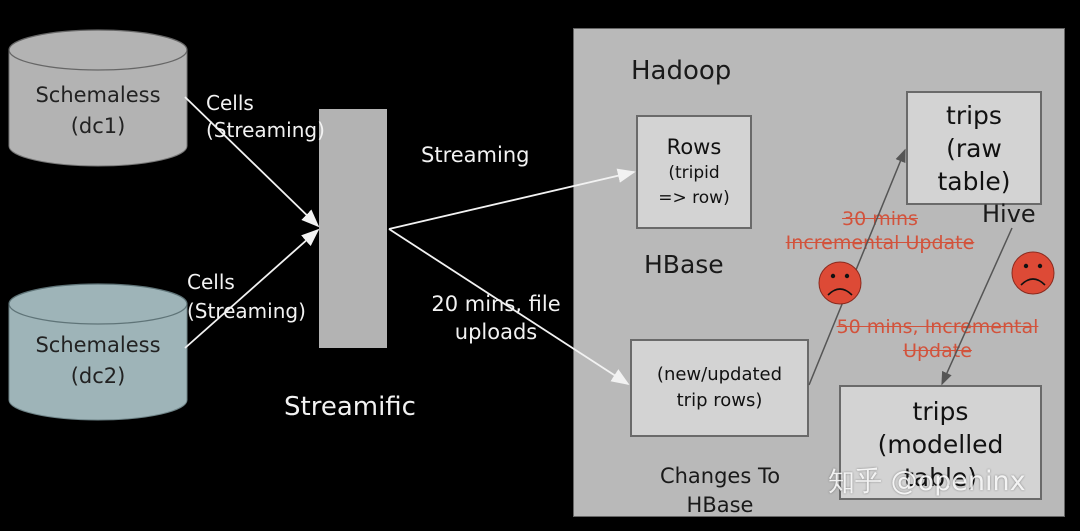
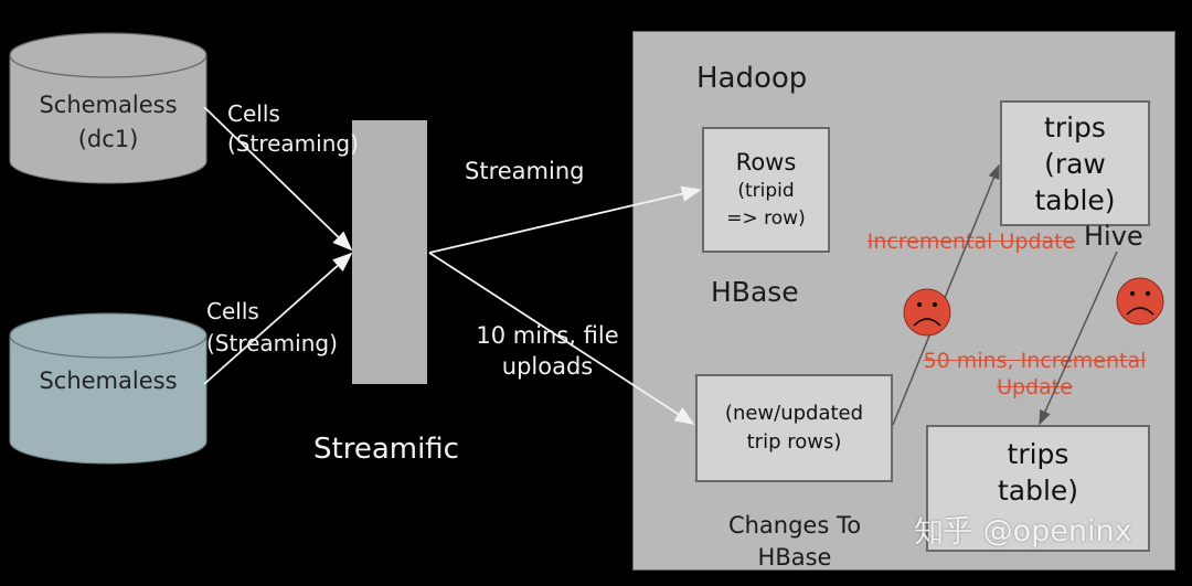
  Schemaless
  (dc1)
  Schemaless
- (dc2)
  Streamific
  Cells
  (treaming)
  Cells
  (Streaming)
  Streaming
- 20 mins, file
+ 10 mins, file
  uploads
  Hadoop
  Rows
  (tripid
  => row)
  HBase
  (new/updated
  trip rows)
  Changes To
  HBase
  trips
  (raw
  table)
  Hive
  trips
- (modelled
  table)
- 30 mins
  Incremental Update
  50 mins, Incremental
  Updae
  知乎 @openinx
